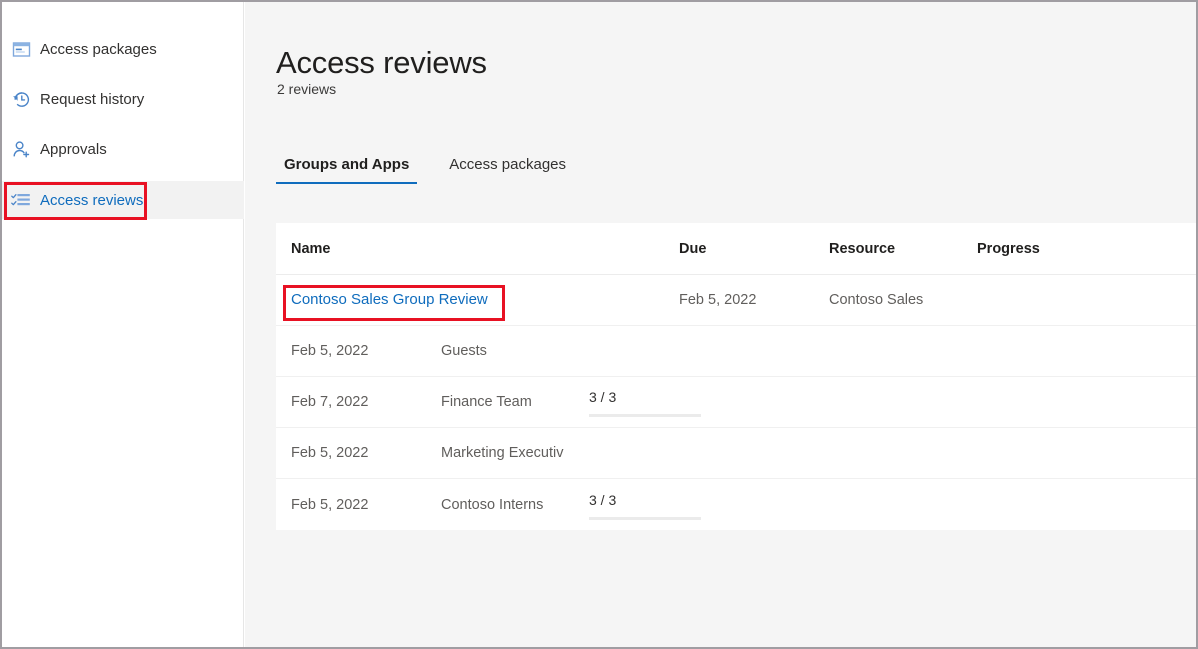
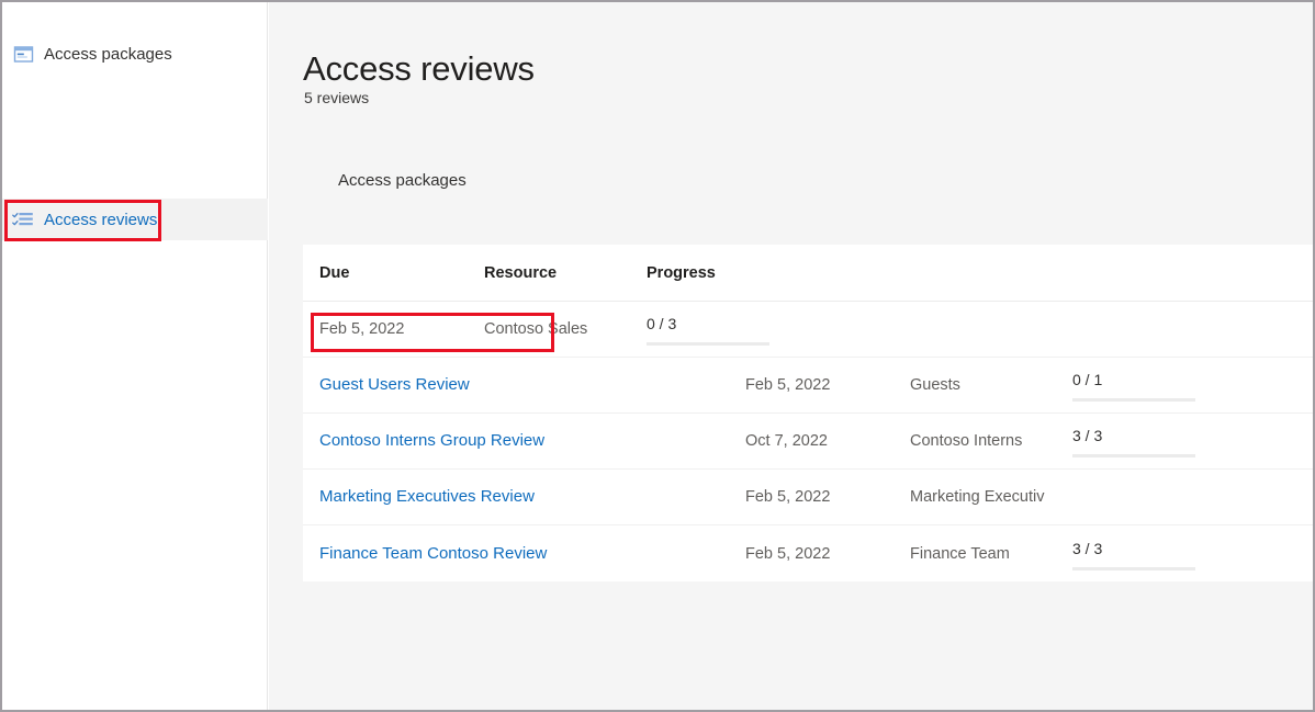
  Access packages
- Request history
- Approvals
  Access reviews
  Access reviews
- 2 reviews
+ 5 reviews
- Groups and Apps
  Access packages
- Name
  Due
  Resource
  Progress
- Contoso Sales Group Review
  Feb 5, 2022
  Contoso Sales
+ 0 / 3
+ Guest Users Review
  Feb 5, 2022
  Guests
+ 0 / 1
+ Contoso Interns Group Review
- Feb 7, 2022
+ Oct 7, 2022
- Finance Team
+ Contoso Interns
  3 / 3
+ Marketing Executives Review
  Feb 5, 2022
  Marketing Executiv
+ Finance Team Contoso Review
  Feb 5, 2022
- Contoso Interns
+ Finance Team
  3 / 3
